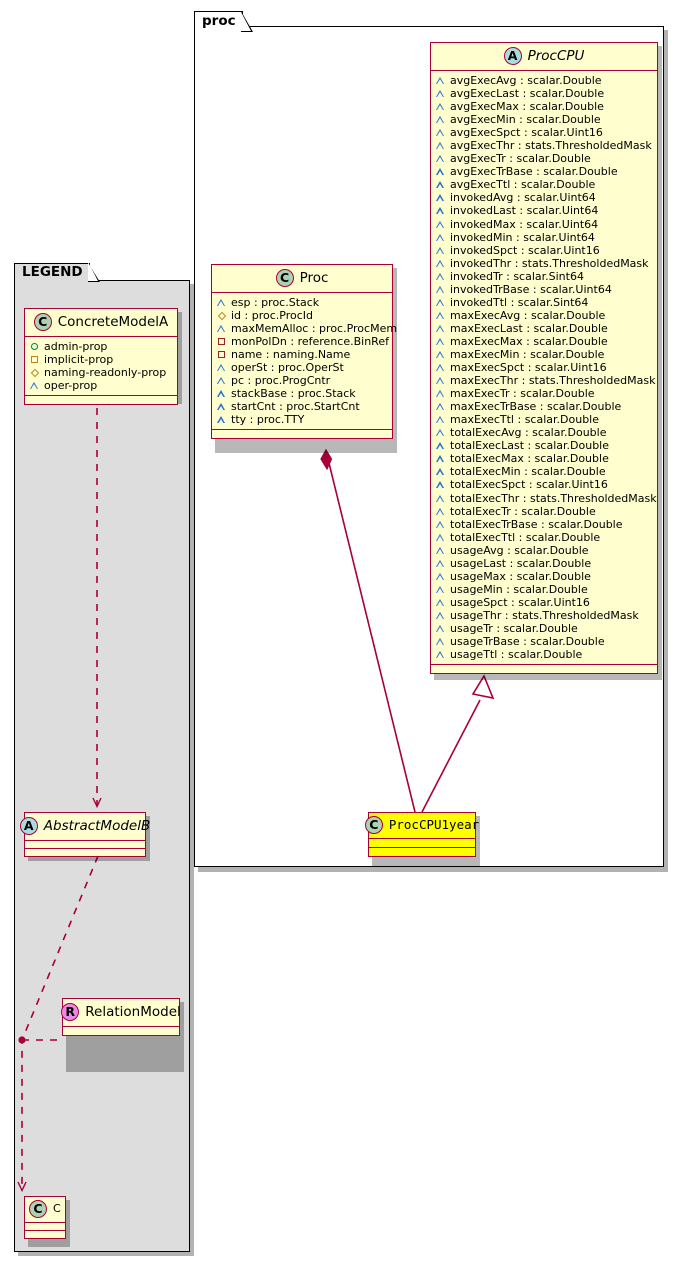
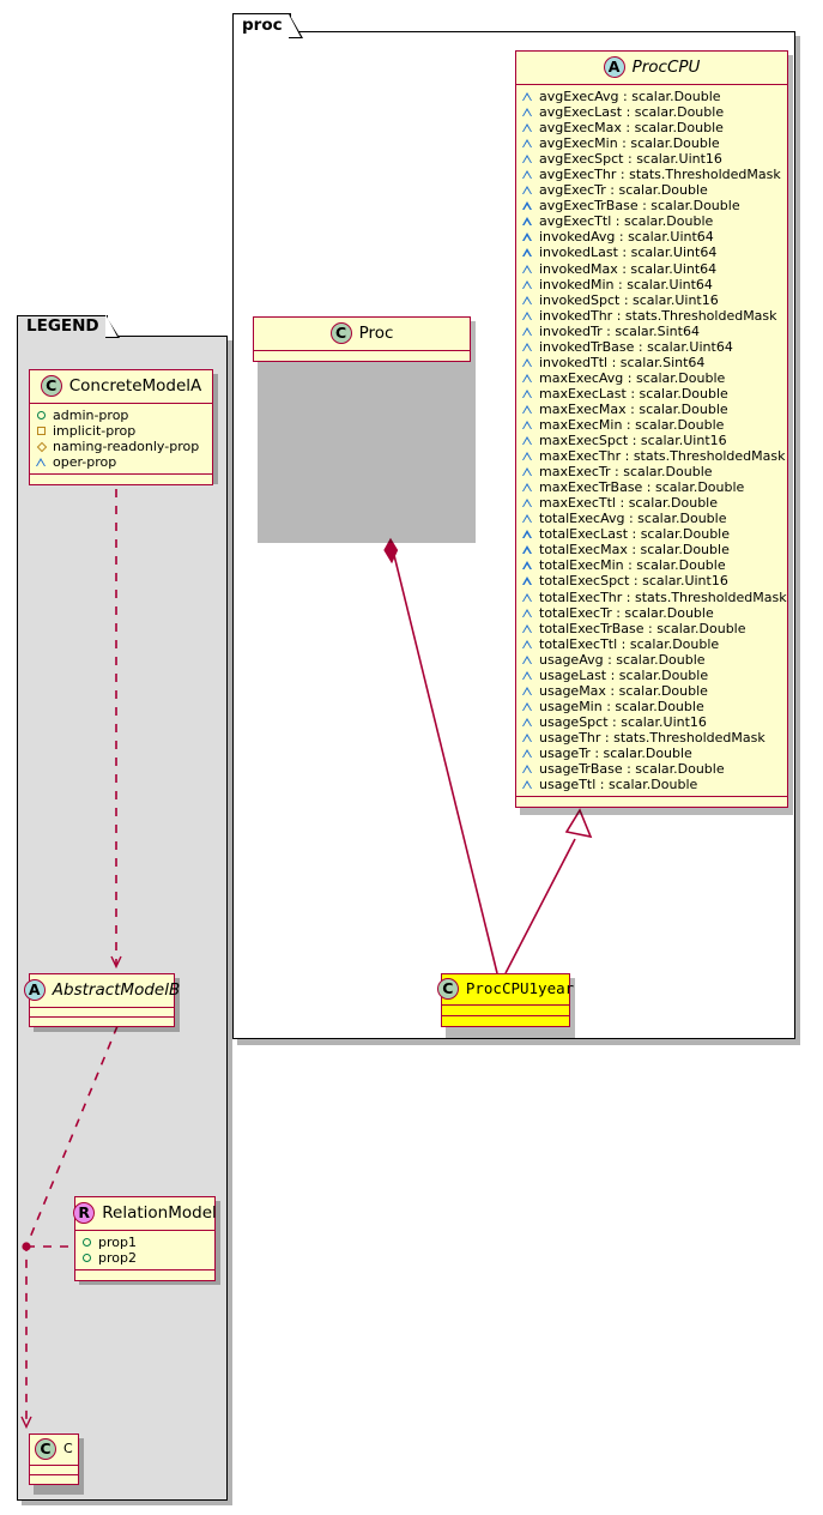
  proc
  LEGEND
  C
  ConcreteModelA
  admin-prop
  implicit-prop
  naming-readonly-prop
  oper-prop
  A
  AbstractModelB
  R
  RelationModel
+ prop1
+ prop2
  C
  C
  C
  Proc
- esp : proc.Stack
- id : proc.ProcId
- maxMemAlloc : proc.ProcMem
- monPolDn : reference.BinRef
- name : naming.Name
- operSt : proc.OperSt
- pc : proc.ProgCntr
- stackBase : proc.Stack
- startCnt : proc.StartCnt
- tty : proc.TTY
  A
  ProcCPU
  avgExecAvg : scalar.Double
  avgExecLast : scalar.Double
  avgExecMax : scalar.Double
  avgExecMin : scalar.Double
  avgExecSpct : scalar.Uint16
  avgExecThr : stats.ThresholdedMask
  avgExecTr : scalar.Double
  avgExecTrBase : scalar.Double
  avgExecTtl : scalar.Double
  invokedAvg : scalar.Uint64
  invokedLast : scalar.Uint64
  invokedMax : scalar.Uint64
  invokedMin : scalar.Uint64
  invokedSpct : scalar.Uint16
  invokedThr : stats.ThresholdedMask
  invokedTr : scalar.Sint64
  invokedTrBase : scalar.Uint64
  invokedTtl : scalar.Sint64
  maxExecAvg : scalar.Double
  maxExecLast : scalar.Double
  maxExecMax : scalar.Double
  maxExecMin : scalar.Double
  maxExecSpct : scalar.Uint16
  maxExecThr : stats.ThresholdedMask
  maxExecTr : scalar.Double
  maxExecTrBase : scalar.Double
  maxExecTtl : scalar.Double
  totalExecAvg : scalar.Double
  totalExecLast : scalar.Double
  totalExecMax : scalar.Double
  totalExecMin : scalar.Double
  totalExecSpct : scalar.Uint16
  totalExecThr : stats.ThresholdedMask
  totalExecTr : scalar.Double
  totalExecTrBase : scalar.Double
  totalExecTtl : scalar.Double
  usageAvg : scalar.Double
  usageLast : scalar.Double
  usageMax : scalar.Double
  usageMin : scalar.Double
  usageSpct : scalar.Uint16
  usageThr : stats.ThresholdedMask
  usageTr : scalar.Double
  usageTrBase : scalar.Double
  usageTtl : scalar.Double
  C
  ProcCPU1year
